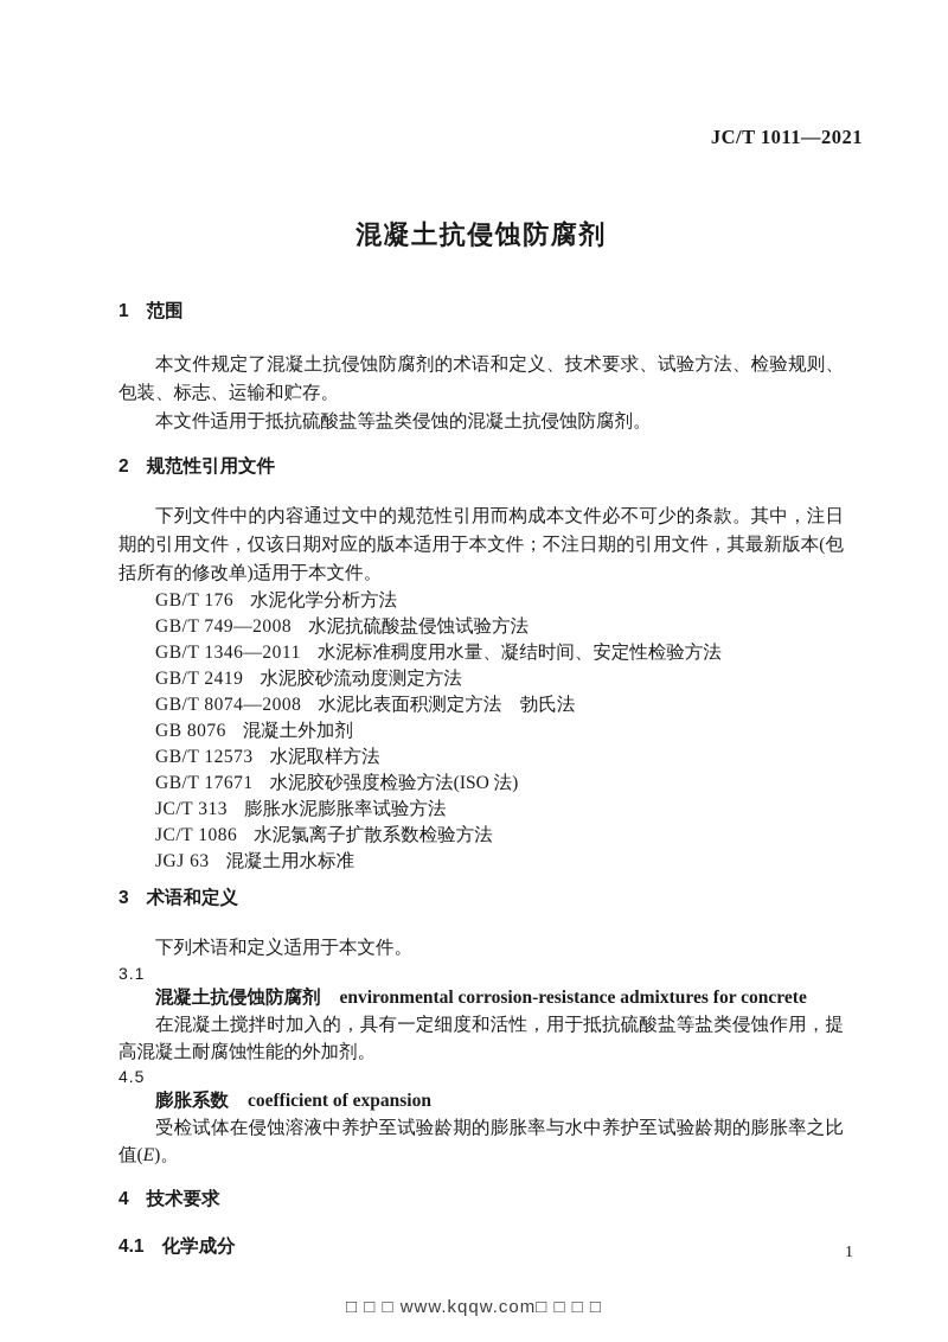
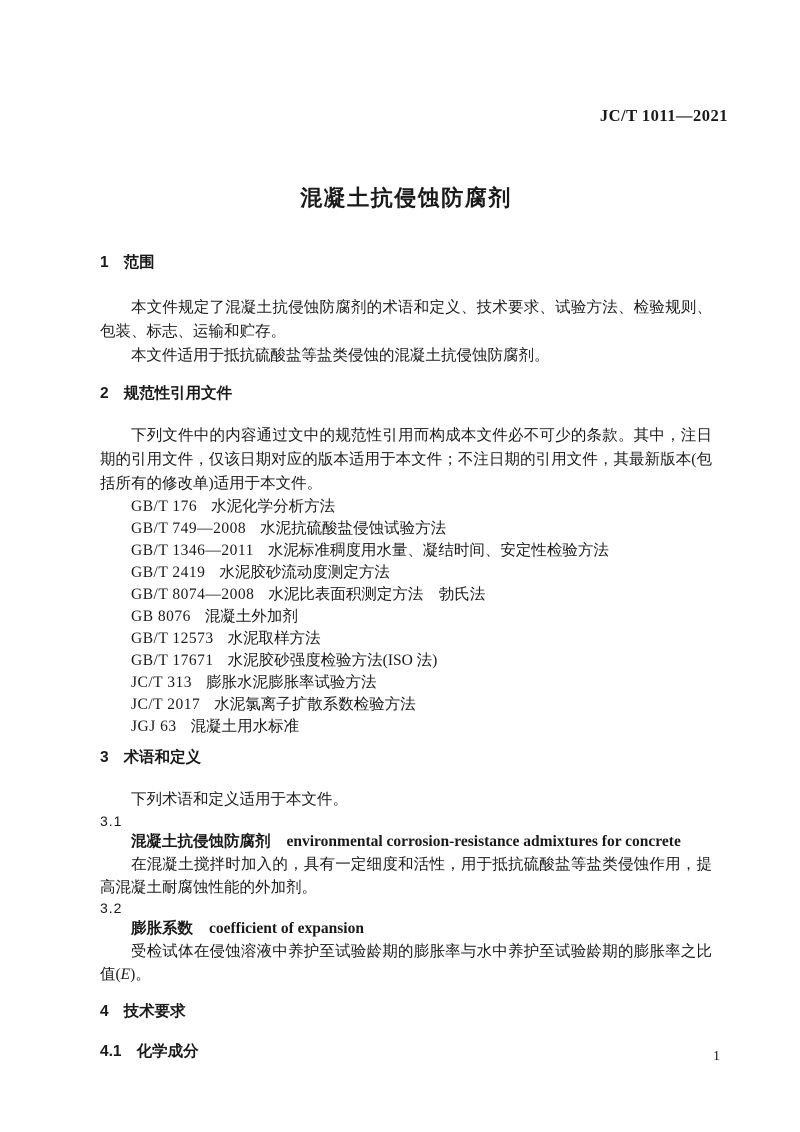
  JC/T 1011—2021
  混凝土抗侵蚀防腐剂
  1 范围
  本文件规定了混凝土抗侵蚀防腐剂的术语和定义、技术要求、试验方法、检验规则、包装、标志、运输和贮存。
  本文件适用于抵抗硫酸盐等盐类侵蚀的混凝土抗侵蚀防腐剂。
  2 规范性引用文件
  下列文件中的内容通过文中的规范性引用而构成本文件必不可少的条款。其中，注日期的引用文件，仅该日期对应的版本适用于本文件；不注日期的引用文件，其最新版本(包括所有的修改单)适用于本文件。
  GB/T 176 水泥化学分析方法
  GB/T 749—2008 水泥抗硫酸盐侵蚀试验方法
  GB/T 1346—2011 水泥标准稠度用水量、凝结时间、安定性检验方法
  GB/T 2419 水泥胶砂流动度测定方法
  GB/T 8074—2008 水泥比表面积测定方法 勃氏法
  GB 8076 混凝土外加剂
  GB/T 12573 水泥取样方法
  GB/T 17671 水泥胶砂强度检验方法(ISO 法)
  JC/T 313 膨胀水泥膨胀率试验方法
- JC/T 1086 水泥氯离子扩散系数检验方法
+ JC/T 2017 水泥氯离子扩散系数检验方法
  JGJ 63 混凝土用水标准
  3 术语和定义
  下列术语和定义适用于本文件。
  3.1
  混凝土抗侵蚀防腐剂 environmental corrosion-resistance admixtures for concrete
  在混凝土搅拌时加入的，具有一定细度和活性，用于抵抗硫酸盐等盐类侵蚀作用，提高混凝土耐腐蚀性能的外加剂。
- 4.5
+ 3.2
  膨胀系数 coefficient of expansion
  受检试体在侵蚀溶液中养护至试验龄期的膨胀率与水中养护至试验龄期的膨胀率之比值(E)。
  4 技术要求
  4.1 化学成分
  1
- □ □ □ www.kqqw.com□ □ □ □
